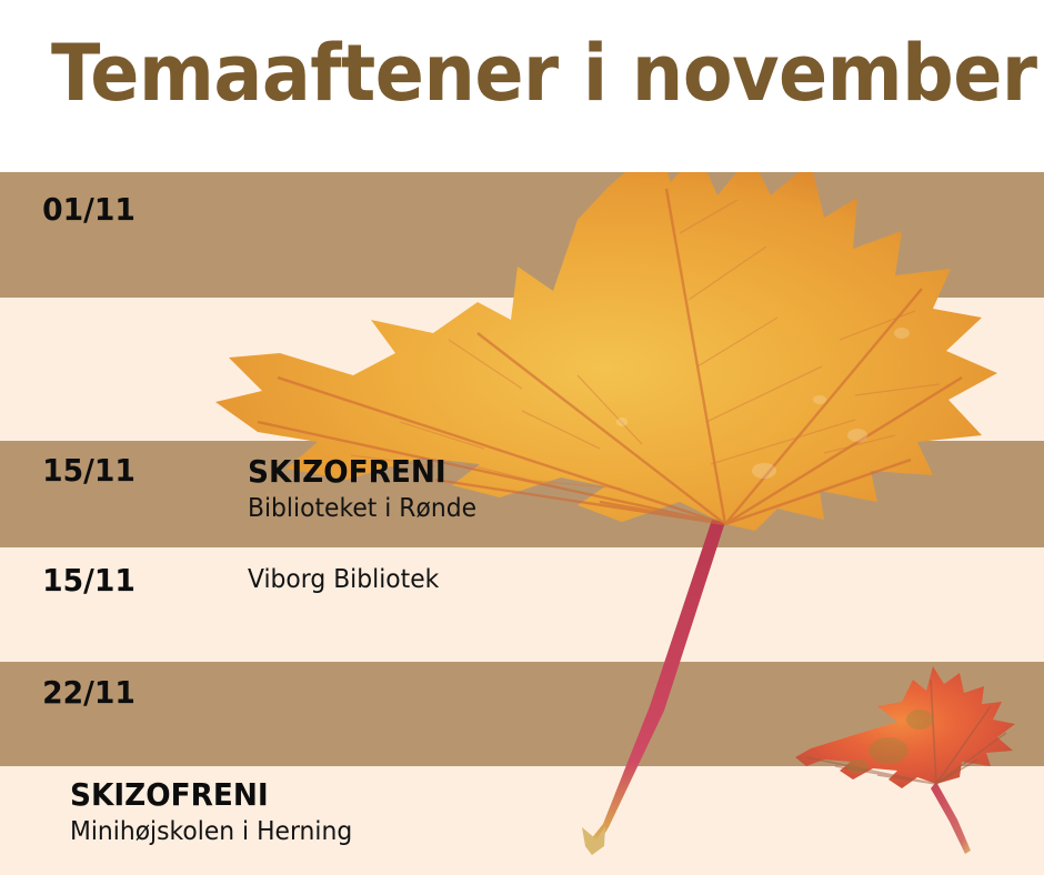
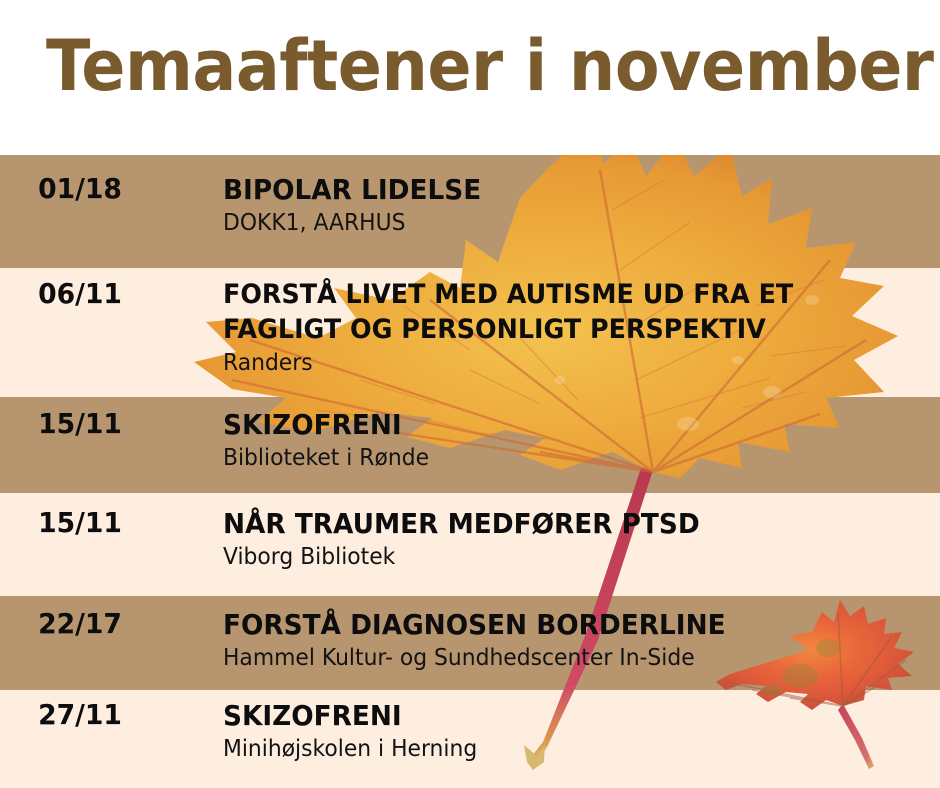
  Temaaftener i november
- 01/11
+ 01/18
+ BIPOLAR LIDELSE
+ DOKK1, AARHUS
+ 06/11
+ FORSTÅ LIVET MED AUTISME UD FRA ET
+ FAGLIGT OG PERSONLIGT PERSPEKTIV
+ Randers
  15/11
  SKIZOFRENI
  Biblioteket i Rønde
  15/11
+ NÅR TRAUMER MEDFØRER PTSD
  Viborg Bibliotek
- 22/11
+ 22/17
+ FORSTÅ DIAGNOSEN BORDERLINE
+ Hammel Kultur- og Sundhedscenter In-Side
+ 27/11
  SKIZOFRENI
  Minihøjskolen i Herning
